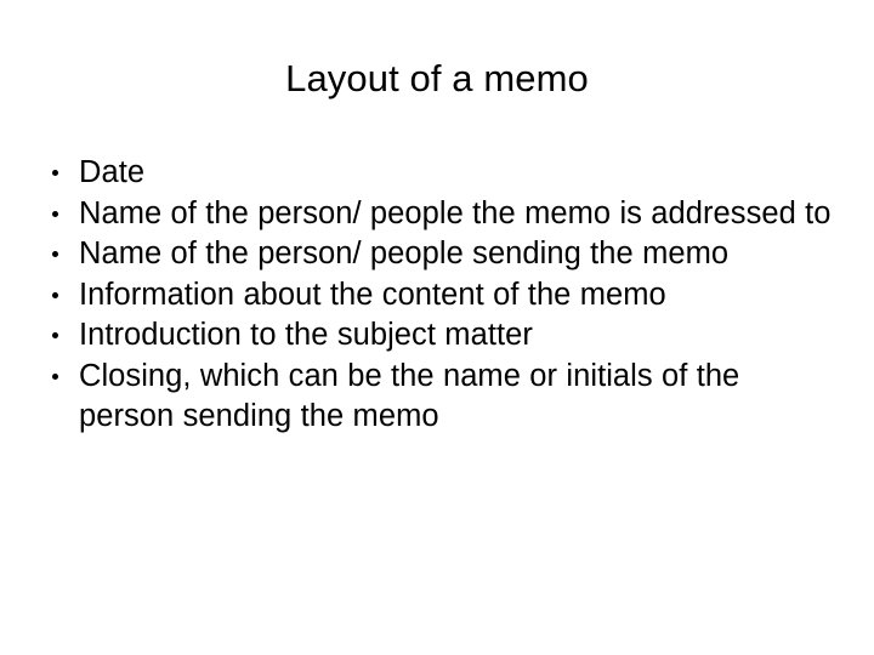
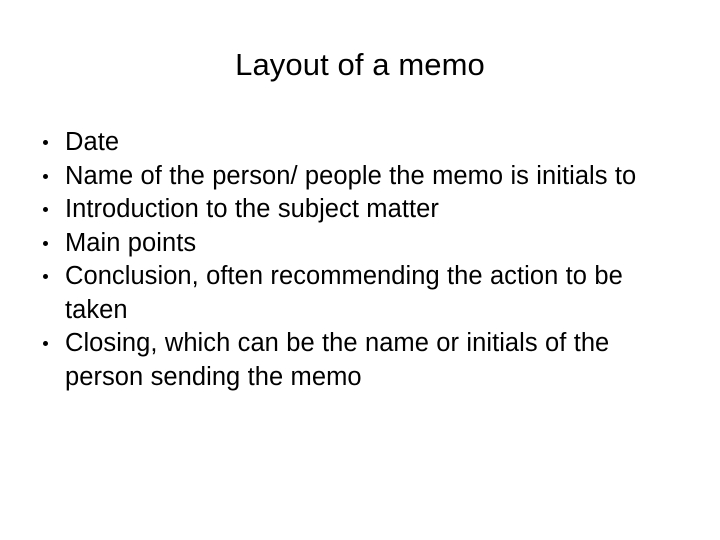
  Layout of a memo
  Date
- Name of the person/ people the memo is addressed to
+ Name of the person/ people the memo is initials to
- Name of the person/ people sending the memo
- Information about the content of the memo
  Introduction to the subject matter
+ Main points
+ Conclusion, often recommending the action to be taken
  Closing, which can be the name or initials of the person sending the memo
